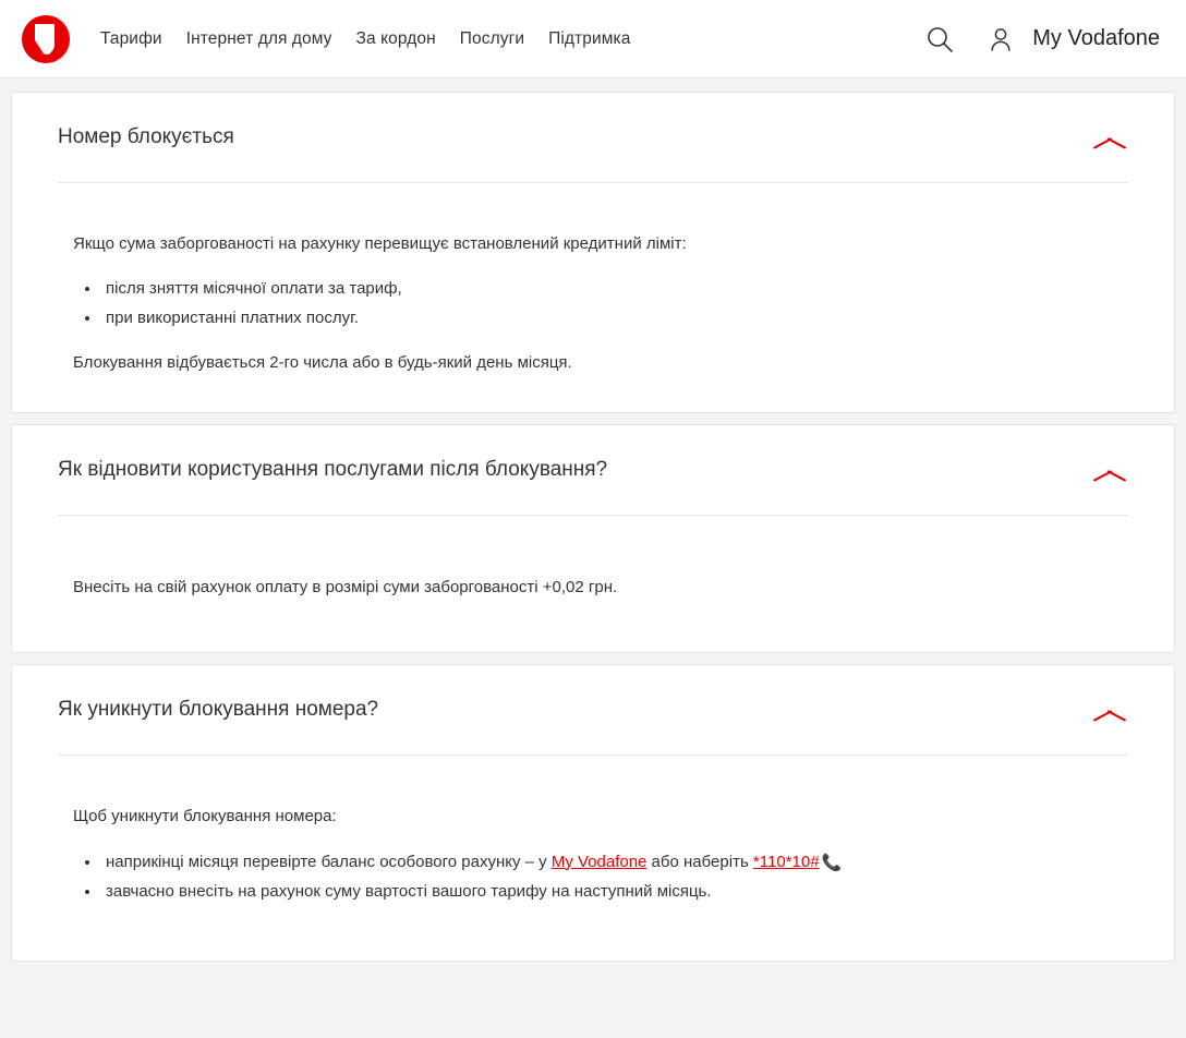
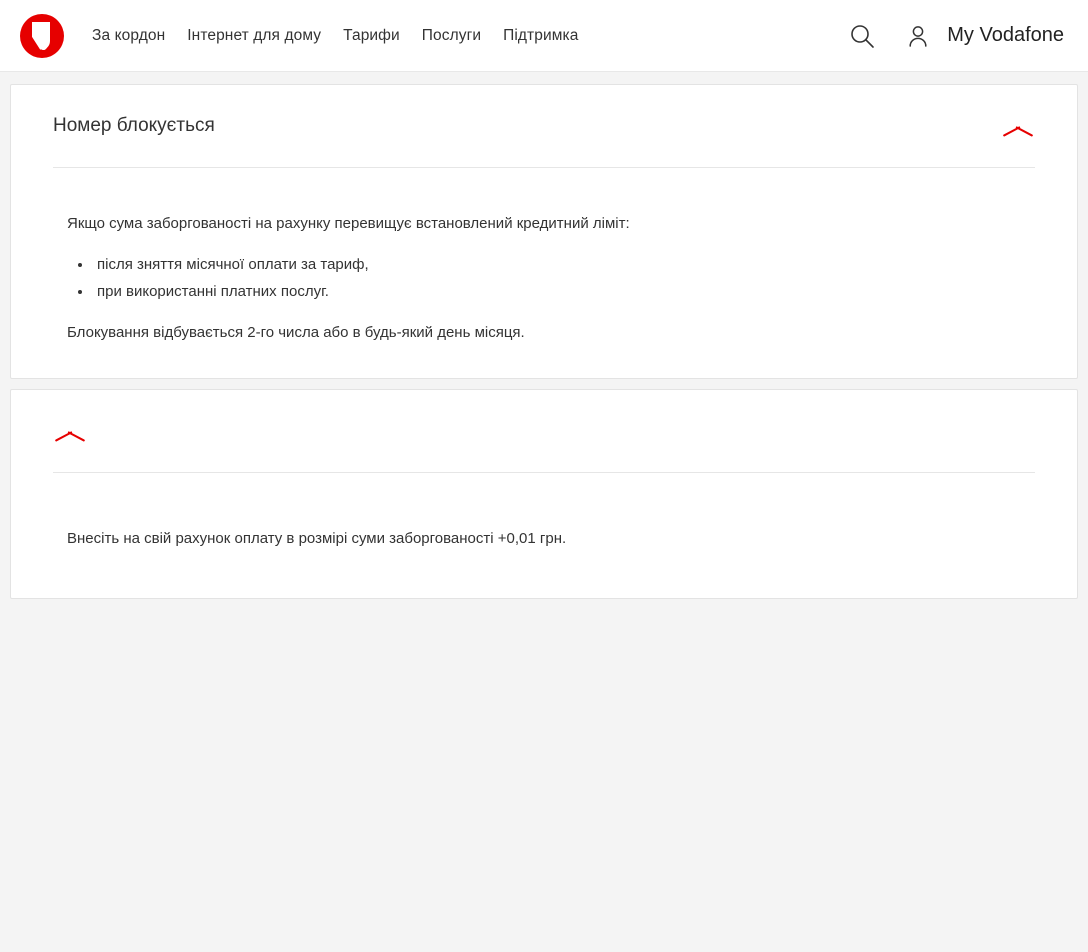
- Тарифи
+ За кордон
  Інтернет для дому
- За кордон
+ Тарифи
  Послуги
  Підтримка
  My Vodafone
  Номер блокується
  Якщо сума заборгованості на рахунку перевищує встановлений кредитний ліміт:
  після зняття місячної оплати за тариф,
  при використанні платних послуг.
  Блокування відбувається 2-го числа або в будь-який день місяця.
- Як відновити користування послугами після блокування?
- Внесіть на свій рахунок оплату в розмірі суми заборгованості +0,02 грн.
+ Внесіть на свій рахунок оплату в розмірі суми заборгованості +0,01 грн.
- Як уникнути блокування номера?
- Щоб уникнути блокування номера:
- наприкінці місяця перевірте баланс особового рахунку – у My Vodafone або наберіть *110*10#📞
- завчасно внесіть на рахунок суму вартості вашого тарифу на наступний місяць.
